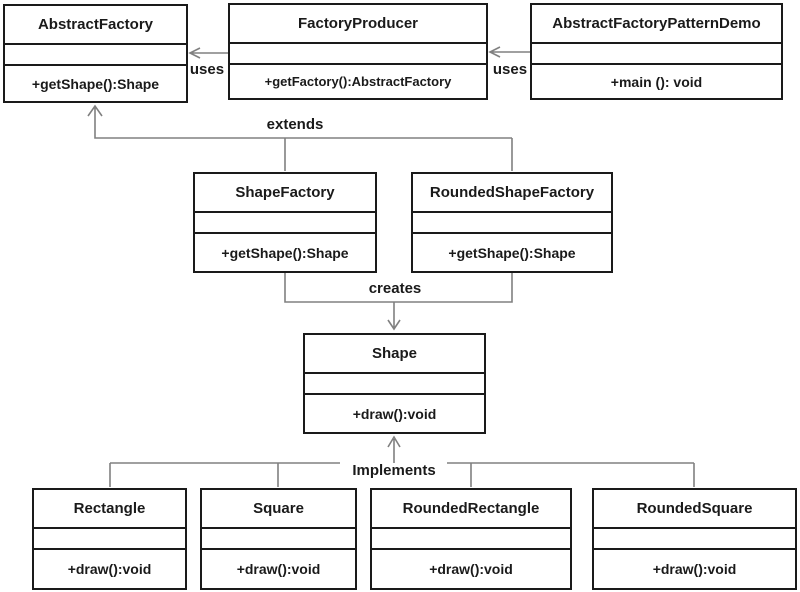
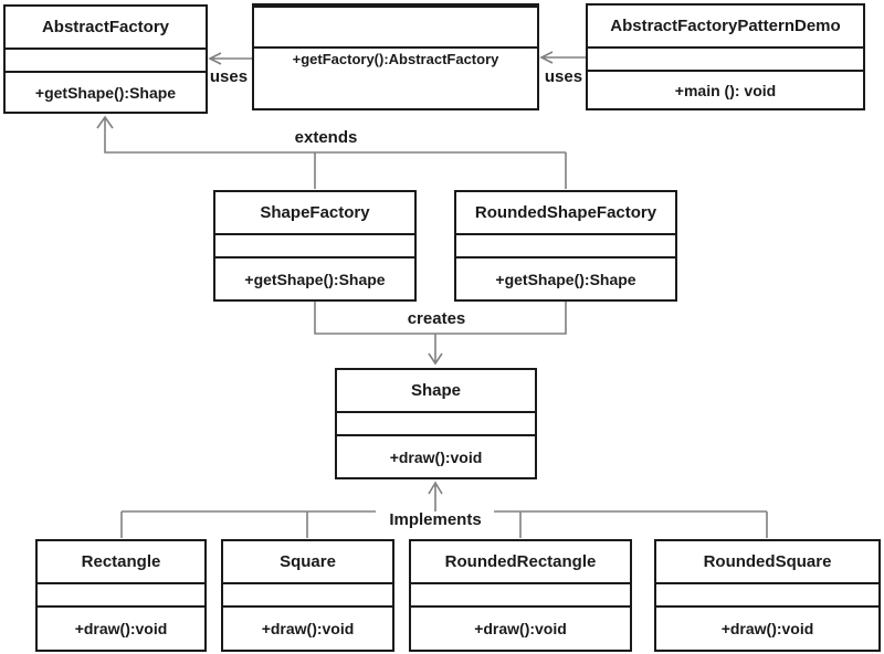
  AbstractFactory
  +getShape():Shape
- FactoryProducer
  +getFactory():AbstractFactory
  AbstractFactoryPatternDemo
  +main (): void
  ShapeFactory
  +getShape():Shape
  RoundedShapeFactory
  +getShape():Shape
  Shape
  +draw():void
  Rectangle
  +draw():void
  Square
  +draw():void
  RoundedRectangle
  +draw():void
  RoundedSquare
  +draw():void
  uses
  uses
  extends
  creates
  Implements
